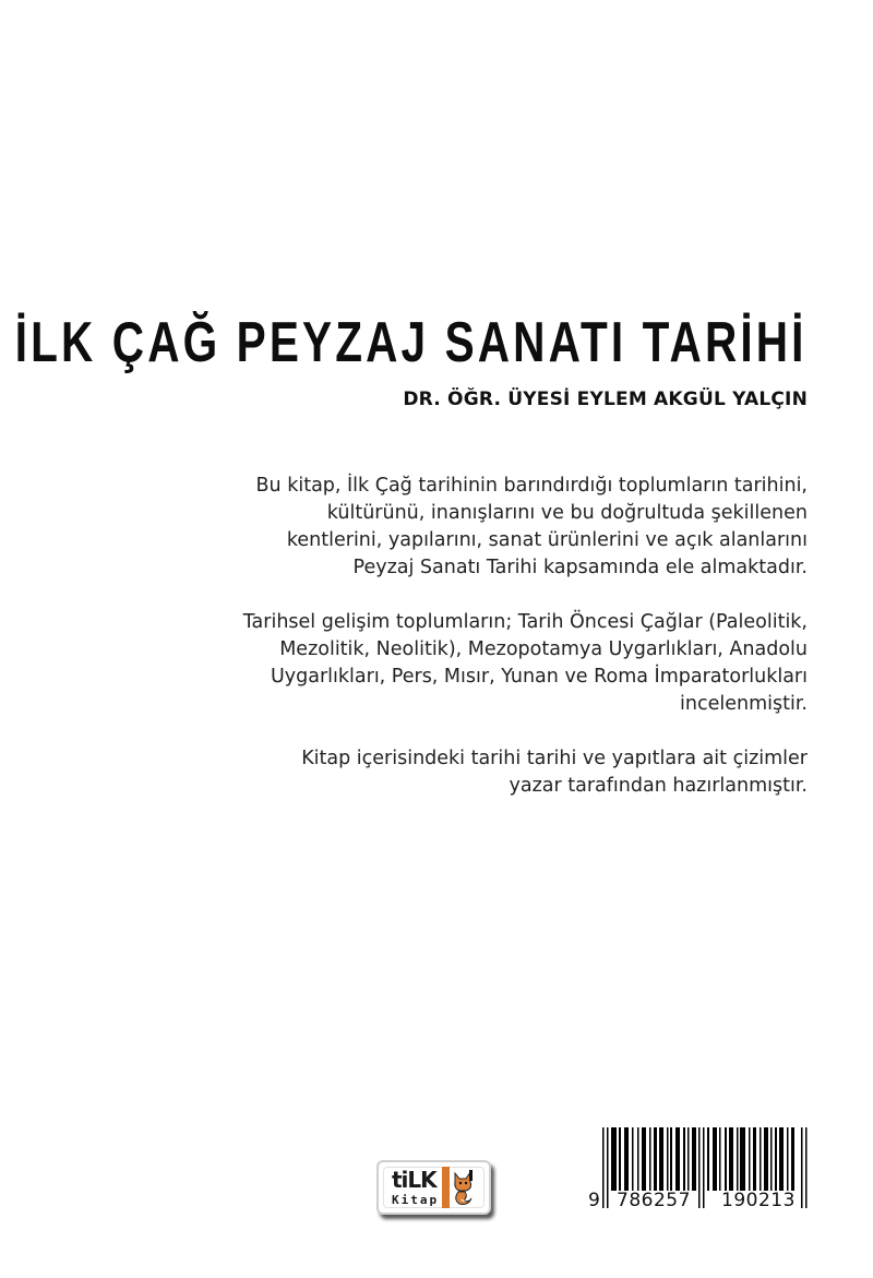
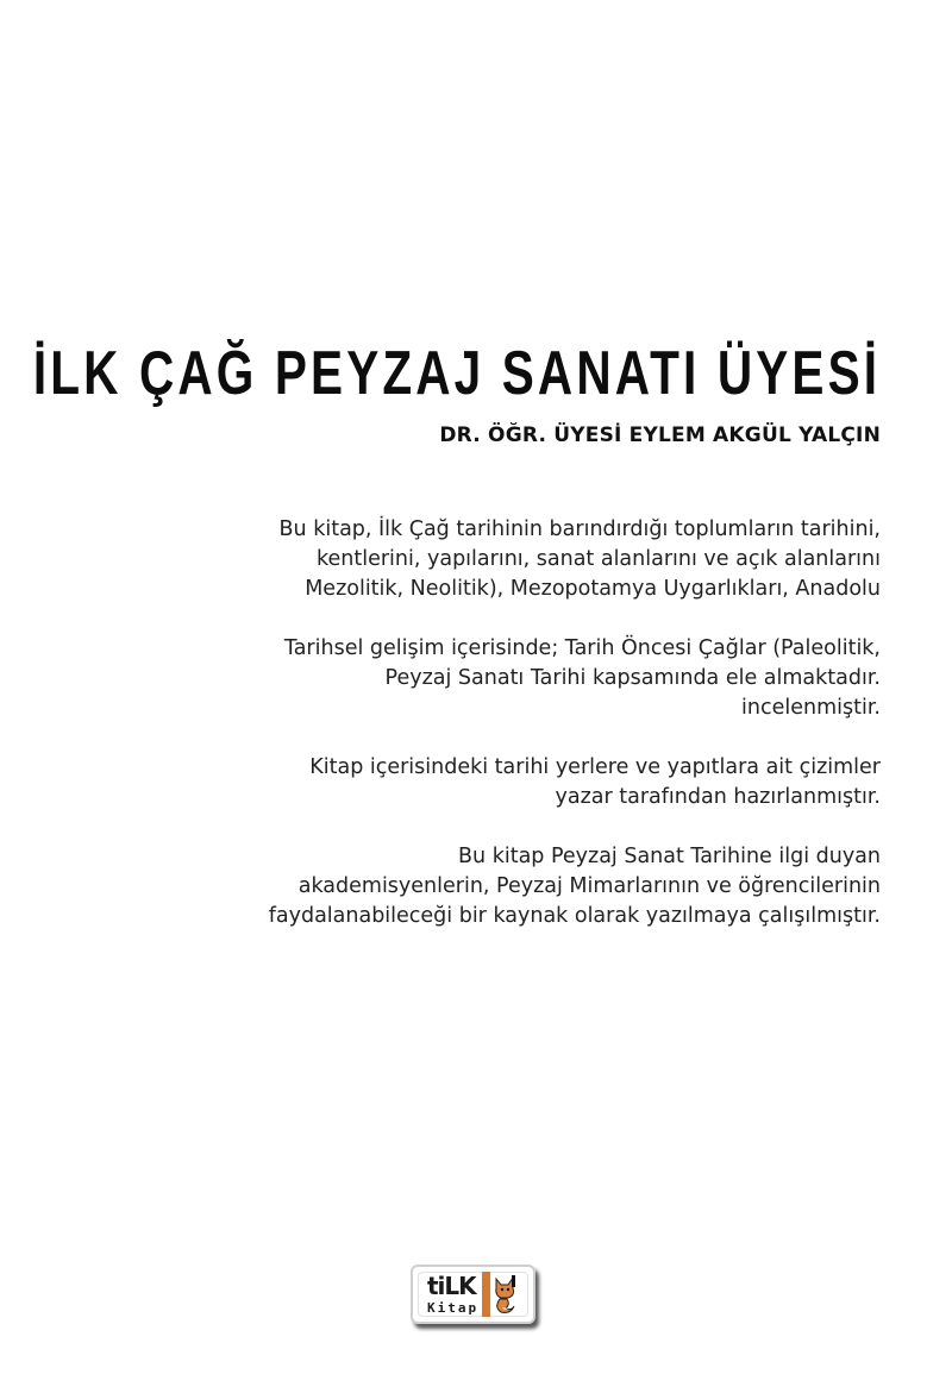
- İLK ÇAĞ PEYZAJ SANATI TARİHİ
+ İLK ÇAĞ PEYZAJ SANATI ÜYESİ
  DR. ÖĞR. ÜYESİ EYLEM AKGÜL YALÇIN
  Bu kitap, İlk Çağ tarihinin barındırdığı toplumların tarihini,
- kültürünü, inanışlarını ve bu doğrultuda şekillenen
- kentlerini, yapılarını, sanat ürünlerini ve açık alanlarını
+ kentlerini, yapılarını, sanat alanlarını ve açık alanlarını
- Peyzaj Sanatı Tarihi kapsamında ele almaktadır.
+ Mezolitik, Neolitik), Mezopotamya Uygarlıkları, Anadolu
- Tarihsel gelişim toplumların; Tarih Öncesi Çağlar (Paleolitik,
+ Tarihsel gelişim içerisinde; Tarih Öncesi Çağlar (Paleolitik,
- Mezolitik, Neolitik), Mezopotamya Uygarlıkları, Anadolu
+ Peyzaj Sanatı Tarihi kapsamında ele almaktadır.
- Uygarlıkları, Pers, Mısır, Yunan ve Roma İmparatorlukları
  incelenmiştir.
- Kitap içerisindeki tarihi tarihi ve yapıtlara ait çizimler
+ Kitap içerisindeki tarihi yerlere ve yapıtlara ait çizimler
  yazar tarafından hazırlanmıştır.
+ Bu kitap Peyzaj Sanat Tarihine ilgi duyan
+ akademisyenlerin, Peyzaj Mimarlarının ve öğrencilerinin
+ faydalanabileceği bir kaynak olarak yazılmaya çalışılmıştır.
  tiLK
  Kitap
- 9
- 786257
- 190213
